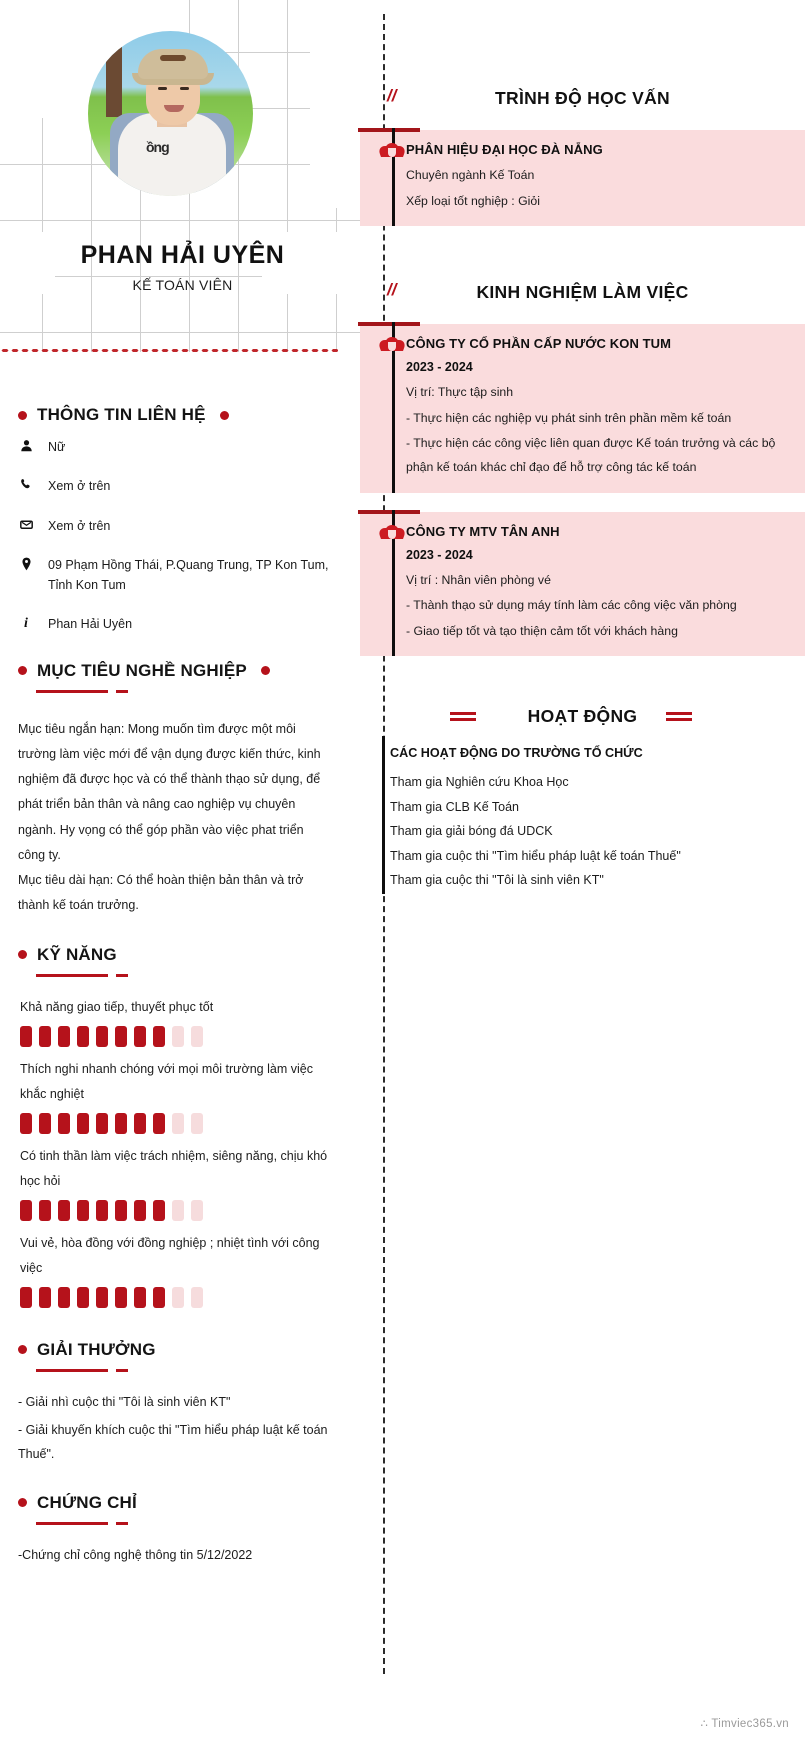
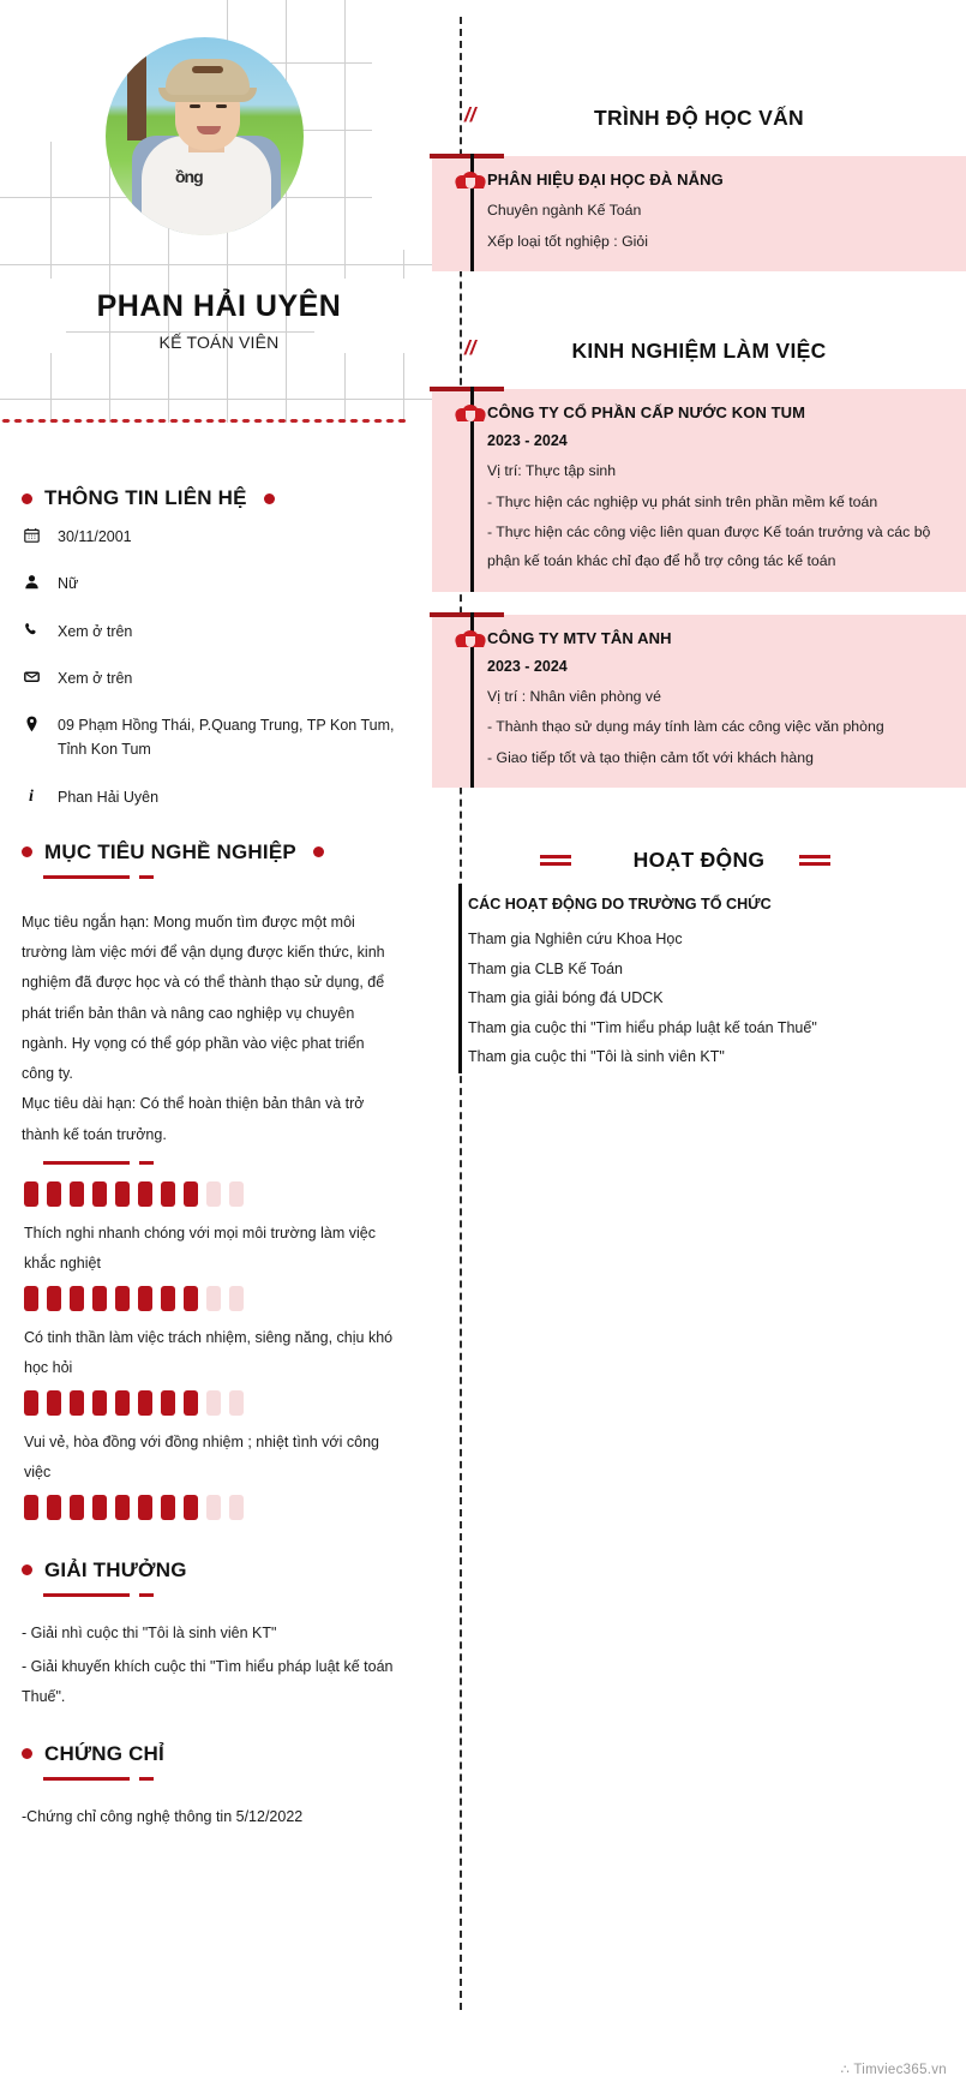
  ồng
  PHAN HẢI UYÊN
  KẾ TOÁN VIÊN
  THÔNG TIN LIÊN HỆ
+ 30/11/2001
  Nữ
  Xem ở trên
  Xem ở trên
  09 Phạm Hồng Thái, P.Quang Trung, TP Kon Tum, Tỉnh Kon Tum
  i
  Phan Hải Uyên
  MỤC TIÊU NGHỀ NGHIỆP
  Mục tiêu ngắn hạn: Mong muốn tìm được một môi trường làm việc mới để vận dụng được kiến thức, kinh nghiệm đã được học và có thể thành thạo sử dụng, để phát triển bản thân và nâng cao nghiệp vụ chuyên ngành. Hy vọng có thể góp phần vào việc phat triển công ty.
  Mục tiêu dài hạn: Có thể hoàn thiện bản thân và trở thành kế toán trưởng.
- KỸ NĂNG
- Khả năng giao tiếp, thuyết phục tốt
  Thích nghi nhanh chóng với mọi môi trường làm việc khắc nghiệt
  Có tinh thần làm việc trách nhiệm, siêng năng, chịu khó học hỏi
- Vui vẻ, hòa đồng với đồng nghiệp ; nhiệt tình với công việc
+ Vui vẻ, hòa đồng với đồng nhiệm ; nhiệt tình với công việc
  GIẢI THƯỞNG
  - Giải nhì cuộc thi "Tôi là sinh viên KT"
  - Giải khuyến khích cuộc thi "Tìm hiểu pháp luật kế toán Thuế".
  CHỨNG CHỈ
  -Chứng chỉ công nghệ thông tin 5/12/2022
  //
  TRÌNH ĐỘ HỌC VẤN
  PHÂN HIỆU ĐẠI HỌC ĐÀ NẴNG
  Chuyên ngành Kế Toán
  Xếp loại tốt nghiệp : Giỏi
  //
  KINH NGHIỆM LÀM VIỆC
  CÔNG TY CỔ PHẦN CẤP NƯỚC KON TUM
  2023 - 2024
  Vị trí: Thực tập sinh
  - Thực hiện các nghiệp vụ phát sinh trên phần mềm kế toán
  - Thực hiện các công việc liên quan được Kế toán trưởng và các bộ phận kế toán khác chỉ đạo để hỗ trợ công tác kế toán
  CÔNG TY MTV TÂN ANH
  2023 - 2024
  Vị trí : Nhân viên phòng vé
  - Thành thạo sử dụng máy tính làm các công việc văn phòng
  - Giao tiếp tốt và tạo thiện cảm tốt với khách hàng
  HOẠT ĐỘNG
  CÁC HOẠT ĐỘNG DO TRƯỜNG TỔ CHỨC
  Tham gia Nghiên cứu Khoa Học
  Tham gia CLB Kế Toán
  Tham gia giải bóng đá UDCK
  Tham gia cuộc thi "Tìm hiểu pháp luật kế toán Thuế"
  Tham gia cuộc thi "Tôi là sinh viên KT"
  ∴ Timviec365.vn
